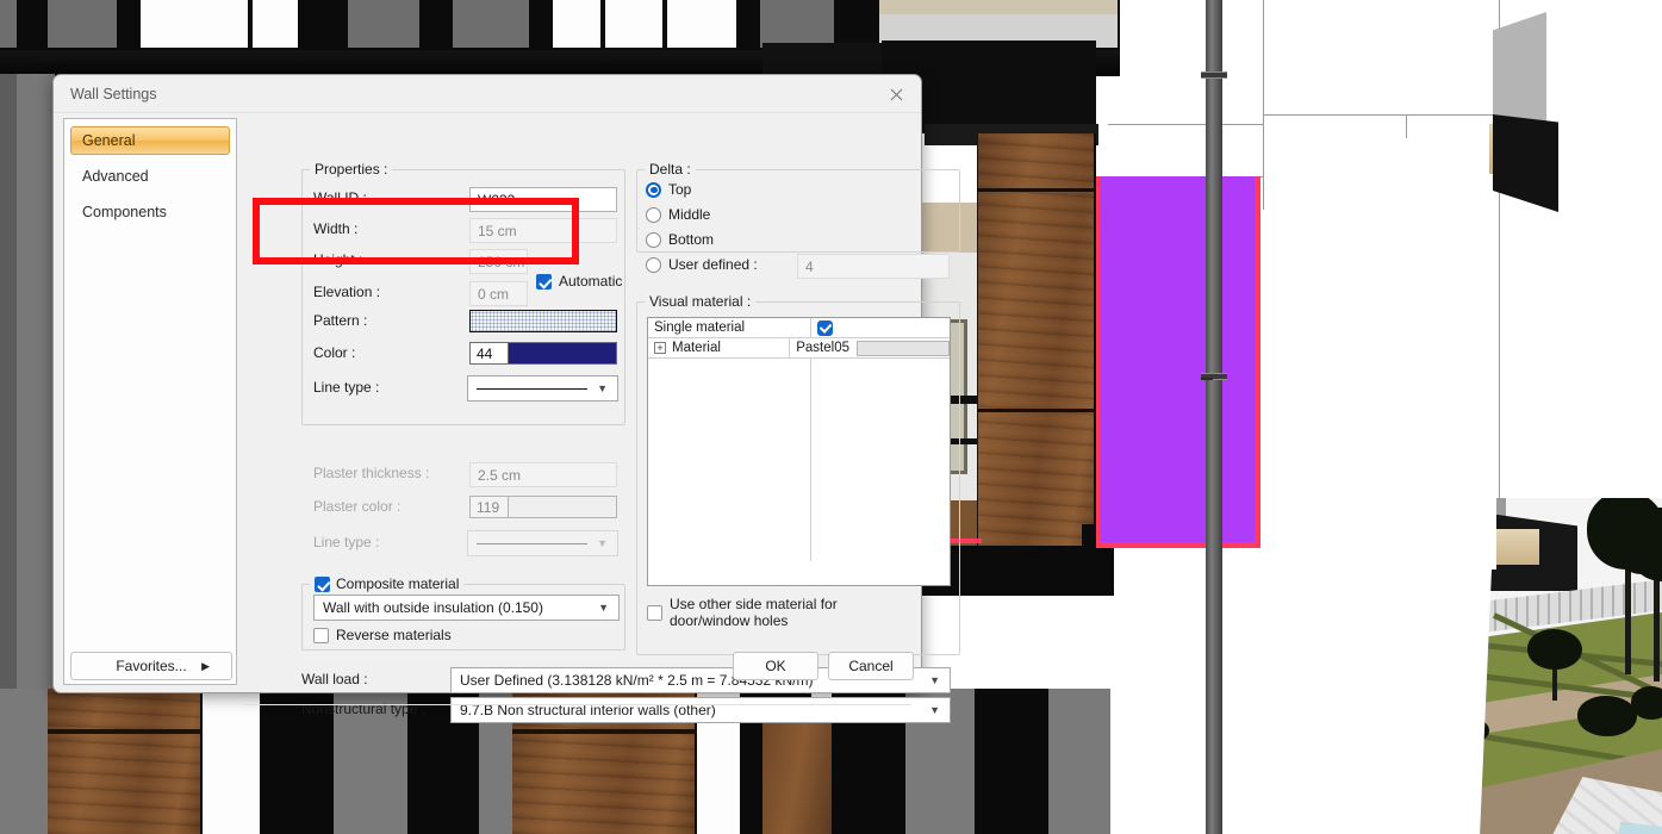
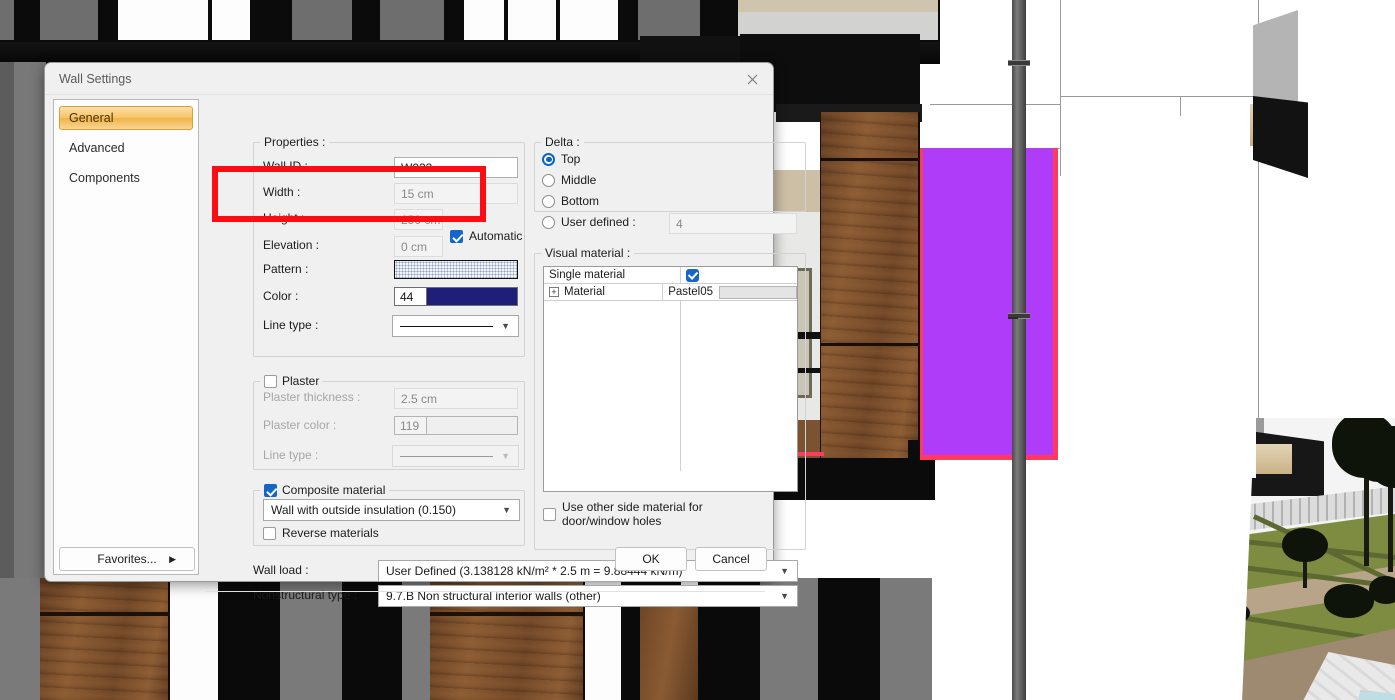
  Wall Settings
  General
  Advanced
  Components
  Properties :
  Wall ID :
  W033
  Width :
  15 cm
  Height :
  250 cm
  Automatic
  Elevation :
  0 cm
  Pattern :
  Color :
  44
  Line type :
  ▼
+ Plaster
  Plaster thickness :
  2.5 cm
  Plaster color :
  119
  Line type :
  ▼
  Composite material
  Wall with outside insulation (0.150)
  ▼
  Reverse materials
  Delta :
  Top
  Middle
  Bottom
  User defined :
  4
  Visual material :
  Single material
  +
  Material
  Pastel05
  Use other side material for door/window holes
  Wall load :
- User Defined (3.138128 kN/m² * 2.5 m = 7.84532 kN/m)
+ User Defined (3.138128 kN/m² * 2.5 m = 9.88444 kN/m)
  ▼
  Nonstructural type :
  9.7.B Non structural interior walls (other)
  ▼
  Favorites...
  ▶
  OK
  Cancel
